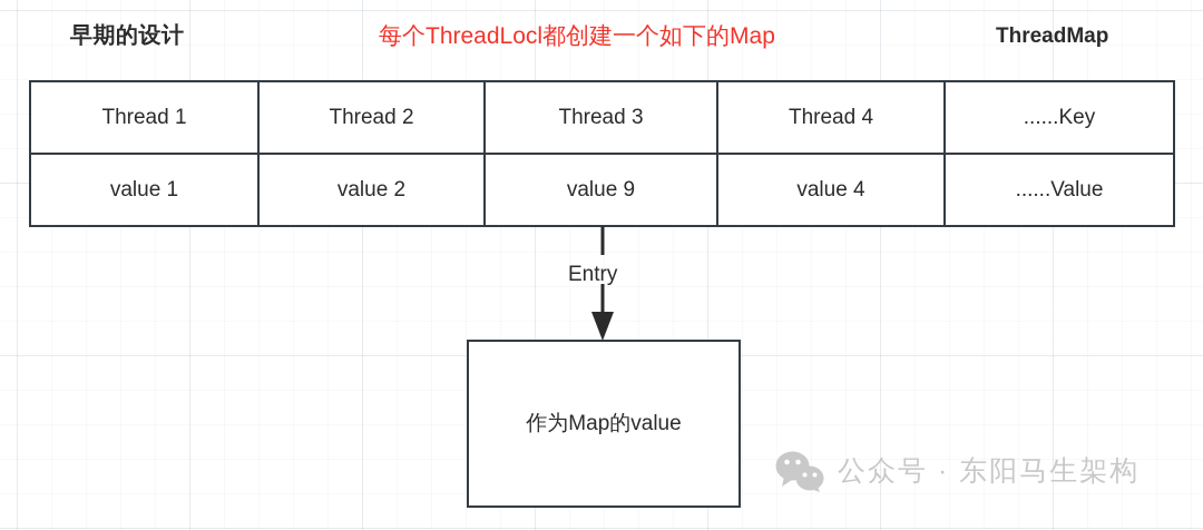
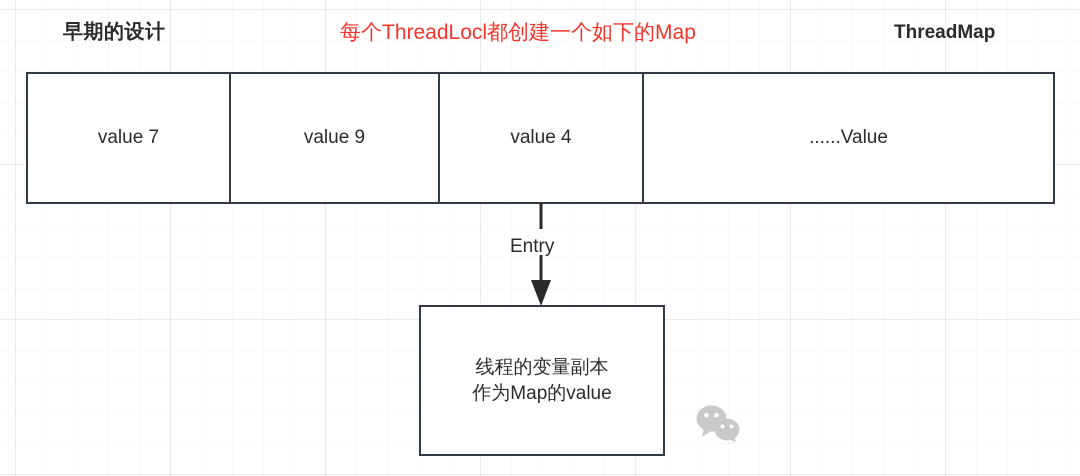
  早期的设计
  每个ThreadLocl都创建一个如下的Map
  ThreadMap
- Thread 1
- Thread 2
- Thread 3
- Thread 4
- ......Key
- value 1
- value 2
+ value 7
  value 9
  value 4
  ......Value
  Entry
+ 线程的变量副本
  作为Map的value
- 公众号 · 东阳马生架构
